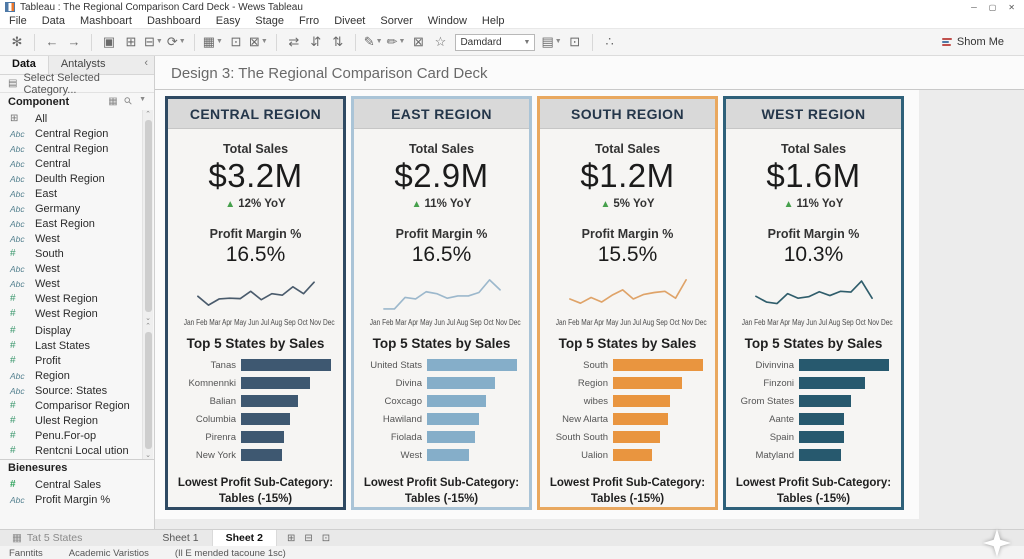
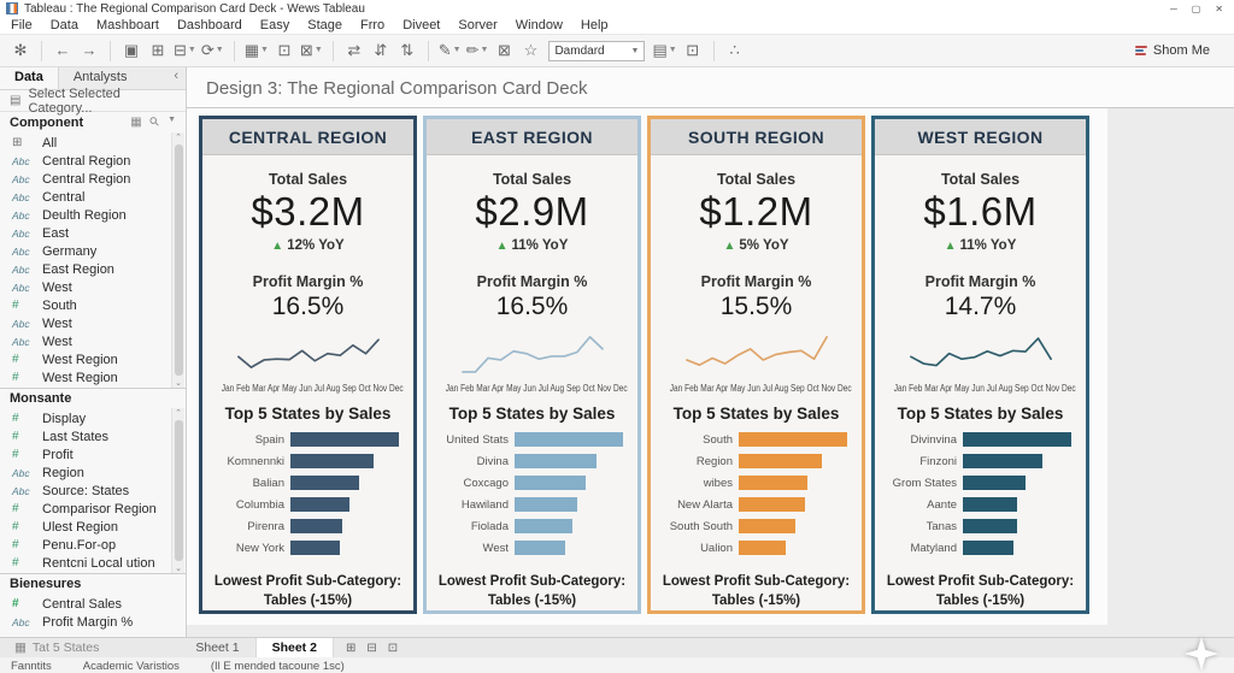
  Tableau : The Regional Comparison Card Deck - Wews Tableau
  ─
  ▢
  ✕
  File
  Data
  Mashboart
  Dashboard
  Easy
  Stage
  Frro
  Diveet
  Sorver
  Window
  Help
  ✻
  ←
  →
  ▣
  ⊞
  ⊟
  ⟳
  ▦
  ⊡
  ⊠
  ⇄
  ⇵
  ⇅
  ✎
  ✏
  ⊠
  ☆
  Damdard
  ▤
  ⊡
  ∴
  Shom Me
  Data
  Antalysts
  ‹
  ▤
  Select Selected Category...
  Component
  ▦
  ⊞
  All
  Abc
  Central Region
  Abc
  Central Region
  Abc
  Central
  Abc
  Deulth Region
  Abc
  East
  Abc
  Germany
  Abc
  East Region
  Abc
  West
  #
  South
  Abc
  West
  Abc
  West
  #
  West Region
  #
  West Region
+ Monsante
  #
  Display
  #
  Last States
  #
  Profit
  Abc
  Region
  Abc
  Source: States
  #
  Comparisor Region
  #
  Ulest Region
  #
  Penu.For-op
  #
  Rentcni Local ution
  Bienesures
  #
  Central Sales
  Abc
  Profit Margin %
  Design 3: The Regional Comparison Card Deck
  CENTRAL REGION
  Total Sales
  $3.2M
  ▲
  12% YoY
  Profit Margin %
  16.5%
  Jan Feb Mar Apr May Jun Jul Aug Sep Oct Nov Dec
  Top 5 States by Sales
- Tanas
+ Spain
  Komnennki
  Balian
  Columbia
  Pirenra
  New York
  Lowest Profit Sub-Category:
  Tables (-15%)
  EAST REGION
  Total Sales
  $2.9M
  ▲
  11% YoY
  Profit Margin %
  16.5%
  Jan Feb Mar Apr May Jun Jul Aug Sep Oct Nov Dec
  Top 5 States by Sales
  United Stats
  Divina
  Coxcago
  Hawiland
  Fiolada
  West
  Lowest Profit Sub-Category:
  Tables (-15%)
  SOUTH REGION
  Total Sales
  $1.2M
  ▲
  5% YoY
  Profit Margin %
  15.5%
  Jan Feb Mar Apr May Jun Jul Aug Sep Oct Nov Dec
  Top 5 States by Sales
  South
  Region
  wibes
  New Alarta
  South South
  Ualion
  Lowest Profit Sub-Category:
  Tables (-15%)
  WEST REGION
  Total Sales
  $1.6M
  ▲
  11% YoY
  Profit Margin %
- 10.3%
+ 14.7%
  Jan Feb Mar Apr May Jun Jul Aug Sep Oct Nov Dec
  Top 5 States by Sales
  Divinvina
  Finzoni
  Grom States
  Aante
- Spain
+ Tanas
  Matyland
  Lowest Profit Sub-Category:
  Tables (-15%)
  ▦
  Tat 5 States
  Sheet 1
  Sheet 2
  ⊞
  ⊟
  ⊡
  Fanntits
  Academic Varistios
  (Il E mended tacoune 1sc)
